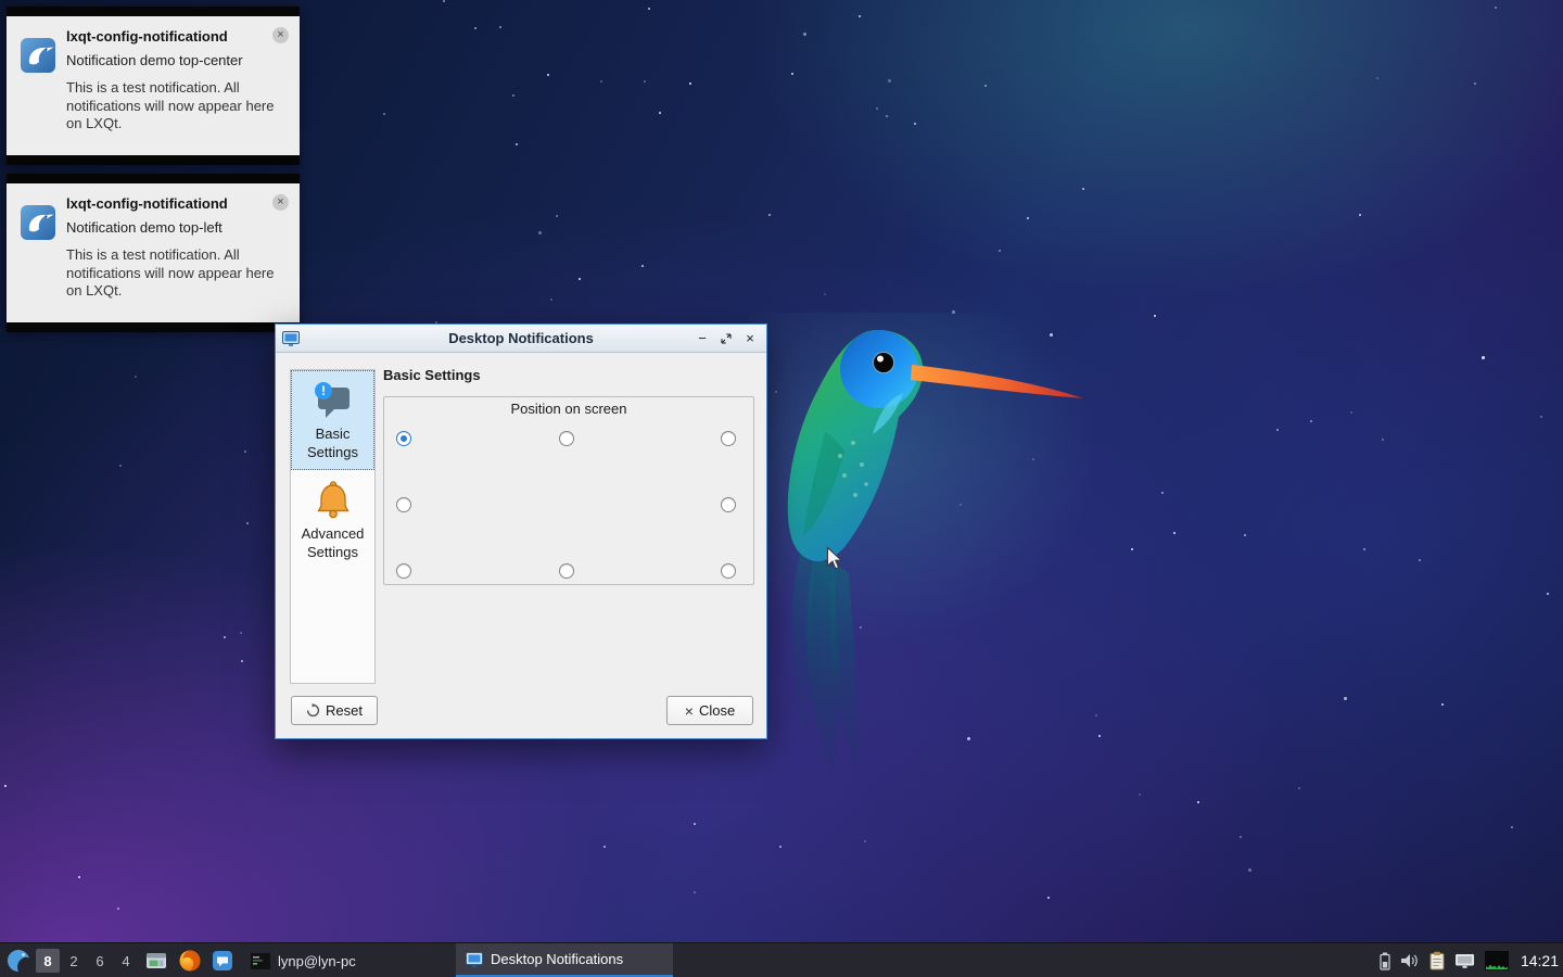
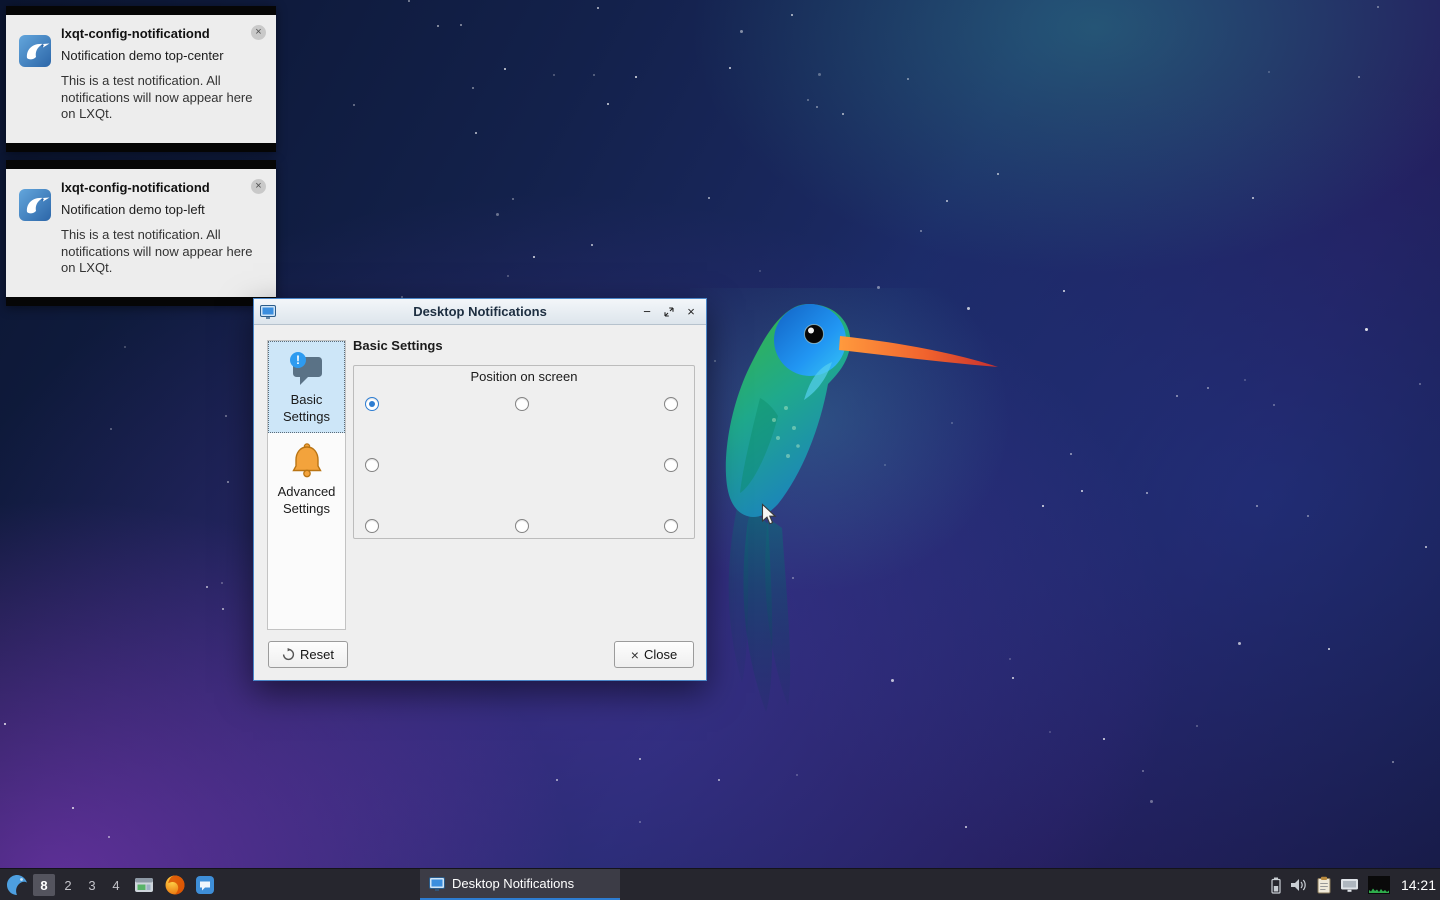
  lxqt-config-notificationd
  ×
  Notification demo top-center
  This is a test notification. All notifications will now appear here on LXQt.
  lxqt-config-notificationd
  ×
  Notification demo top-left
  This is a test notification. All notifications will now appear here on LXQt.
  Desktop Notifications
  −
  ×
  !
  Basic Settings
  Advanced Settings
  Basic Settings
  Position on screen
  Reset
  ×
  Close
  8
  2
- 6
+ 3
  4
- lynp@lyn-pc
  Desktop Notifications
  14:21
